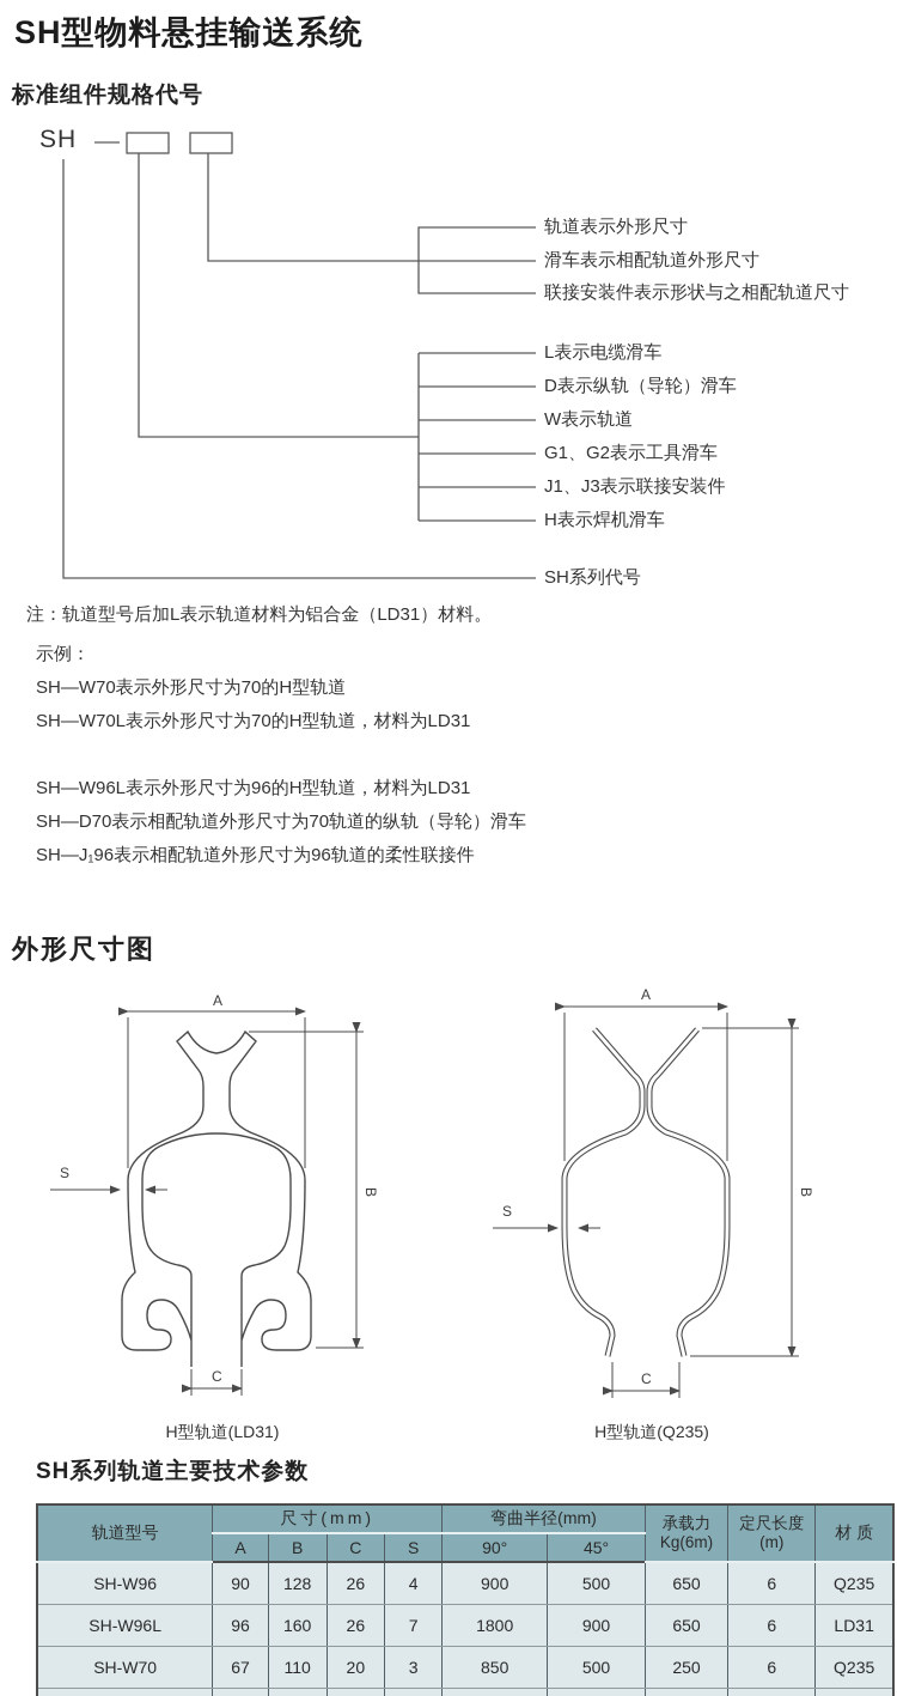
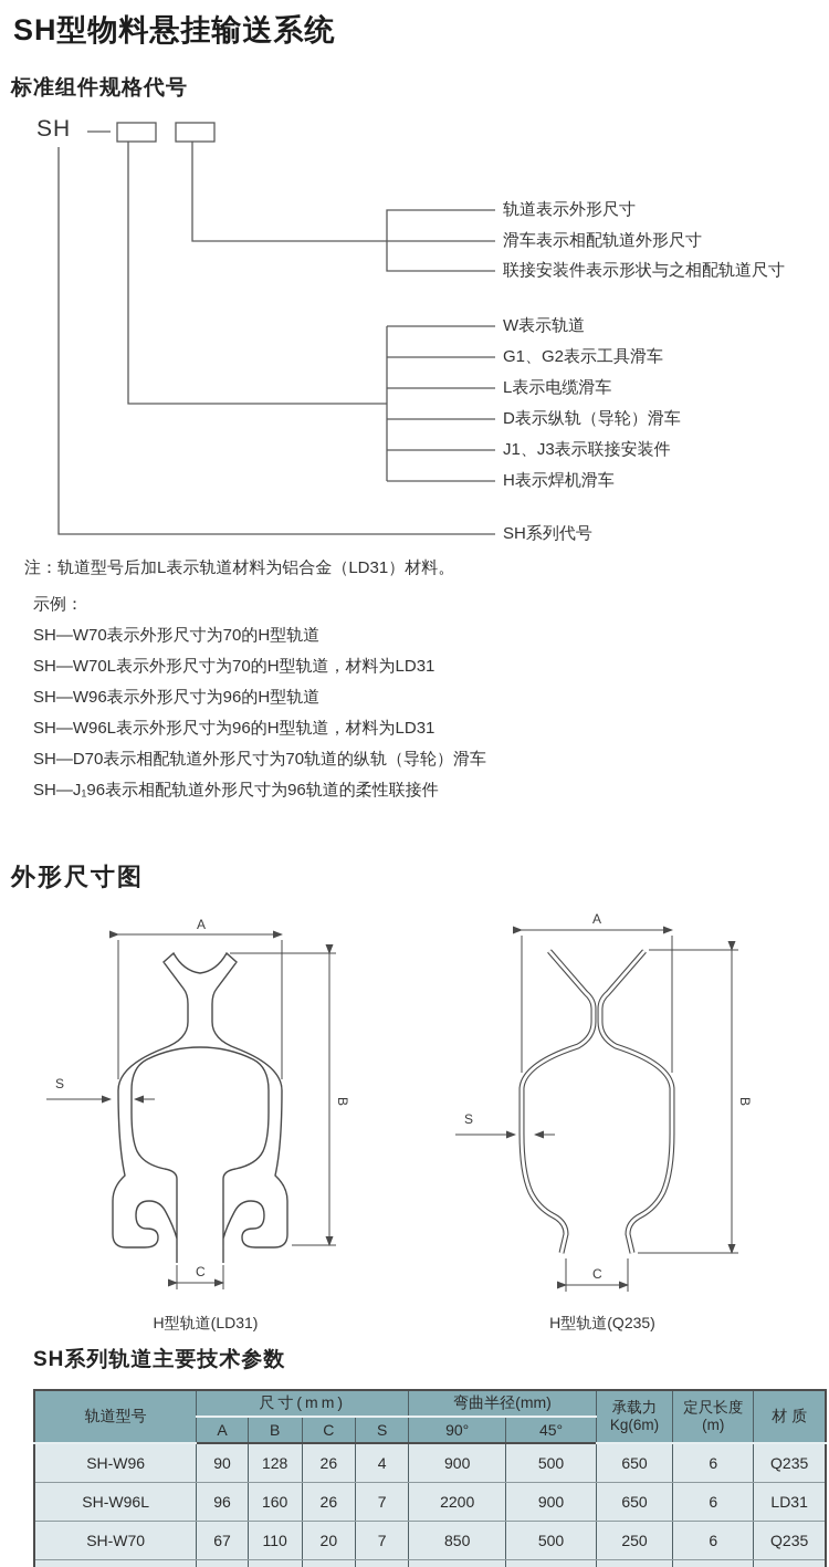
  SH型物料悬挂输送系统
  标准组件规格代号
  SH
  轨道表示外形尺寸
  滑车表示相配轨道外形尺寸
  联接安装件表示形状与之相配轨道尺寸
- L表示电缆滑车
+ W表示轨道
- D表示纵轨（导轮）滑车
+ G1、G2表示工具滑车
- W表示轨道
+ L表示电缆滑车
- G1、G2表示工具滑车
+ D表示纵轨（导轮）滑车
  J1、J3表示联接安装件
  H表示焊机滑车
  SH系列代号
  注：轨道型号后加L表示轨道材料为铝合金（LD31）材料。
  示例：
  SH—W70表示外形尺寸为70的H型轨道
  SH—W70L表示外形尺寸为70的H型轨道，材料为LD31
+ SH—W96表示外形尺寸为96的H型轨道
  SH—W96L表示外形尺寸为96的H型轨道，材料为LD31
  SH—D70表示相配轨道外形尺寸为70轨道的纵轨（导轮）滑车
  SH—J₁96表示相配轨道外形尺寸为96轨道的柔性联接件
  外形尺寸图
  A
  S
  C
  A
  S
  C
  H型轨道(LD31)
  H型轨道(Q235)
  SH系列轨道主要技术参数
  轨道型号	尺寸(mm)	弯曲半径(mm)	承载力 Kg(6m)	定尺长度 (m)	材 质
  A	B	C	S	90°	45°
  SH-W96	90	128	26	4	900	500	650	6	Q235
- SH-W96L	96	160	26	7	1800	900	650	6	LD31
+ SH-W96L	96	160	26	7	2200	900	650	6	LD31
- SH-W70	67	110	20	3	850	500	250	6	Q235
+ SH-W70	67	110	20	7	850	500	250	6	Q235
